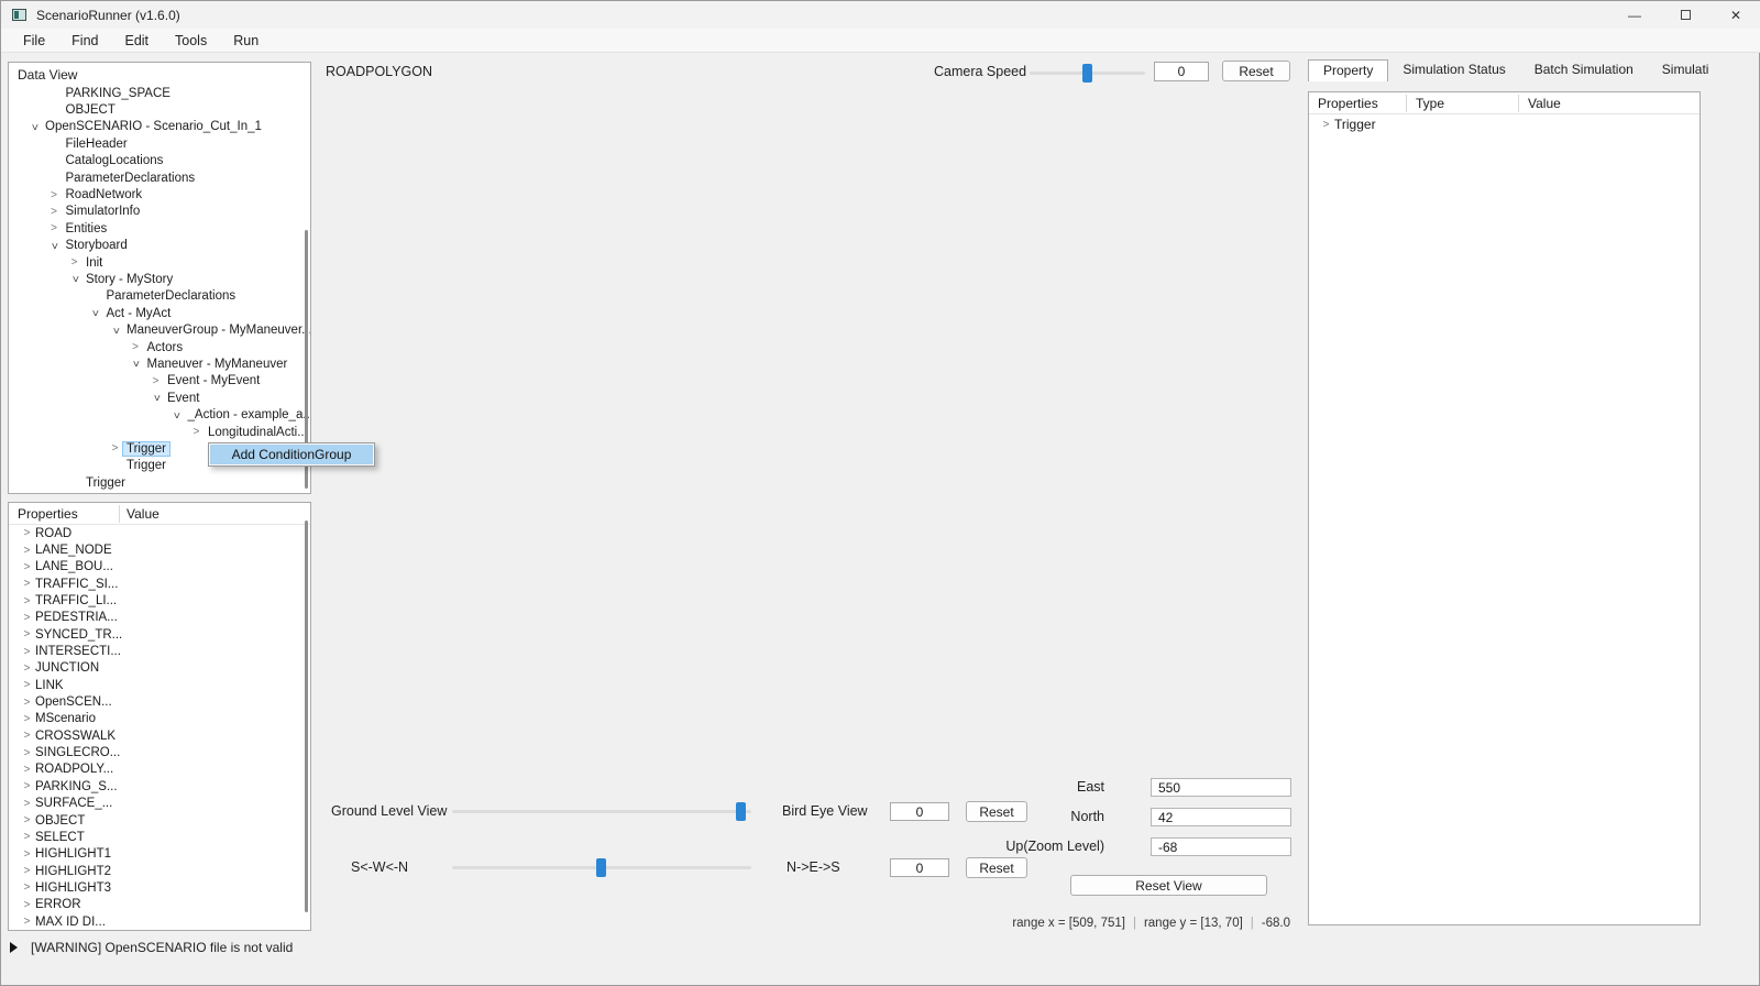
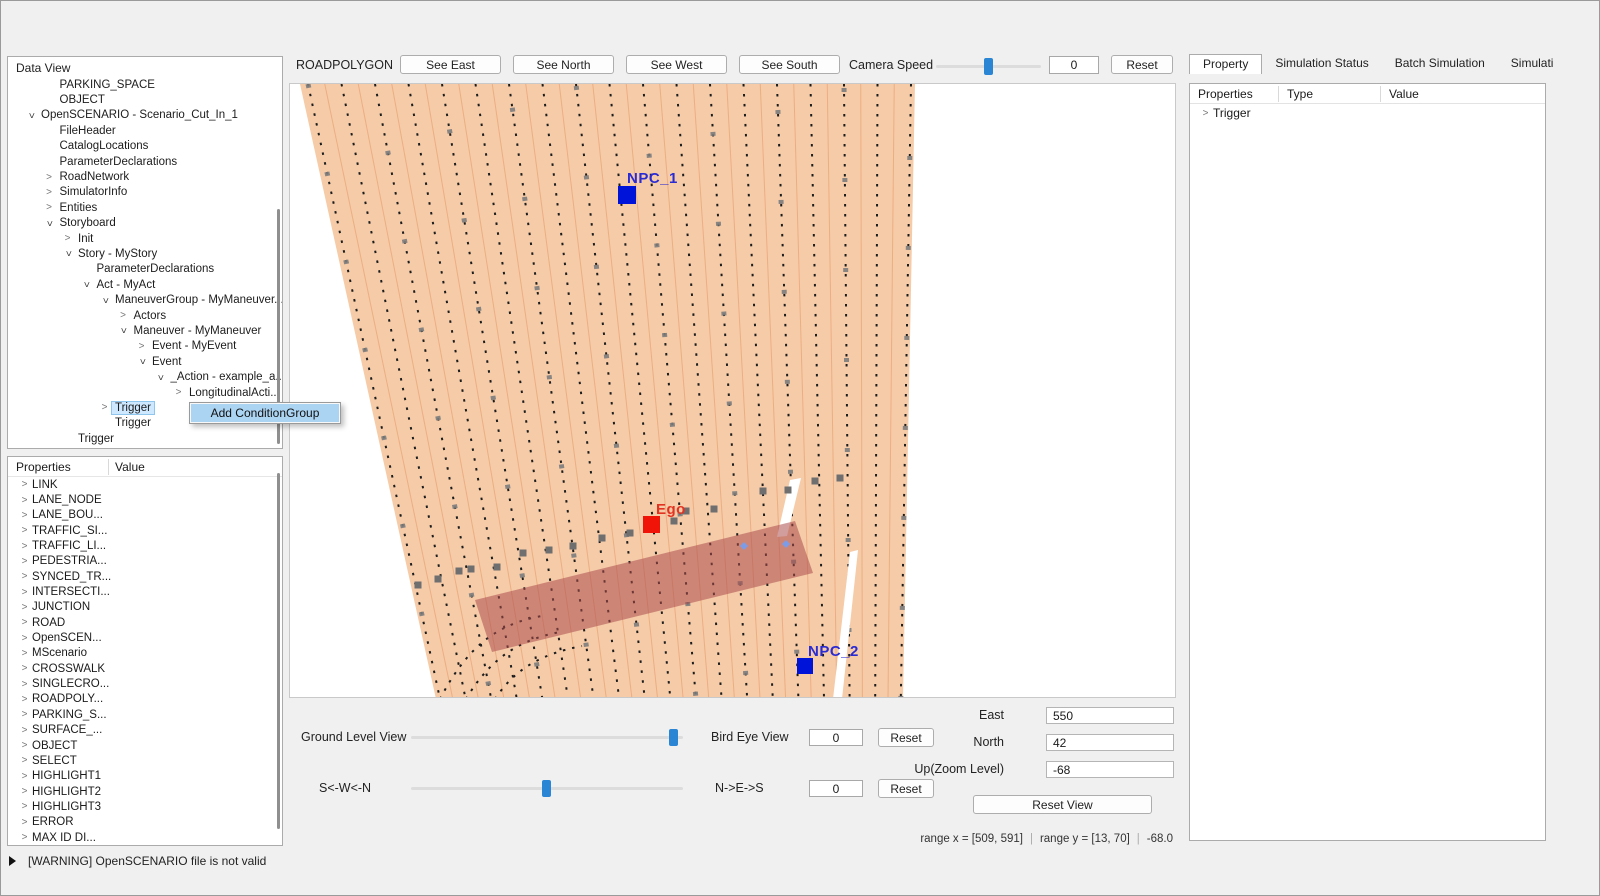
- ScenarioRunner (v1.6.0)
- —
- ✕
- File
- Find
- Edit
- Tools
- Run
  Data View
  PARKING_SPACE
  OBJECT
  OpenSCENARIO - Scenario_Cut_In_1
  FileHeader
  CatalogLocations
  ParameterDeclarations
  >
  RoadNetwork
  >
  SimulatorInfo
  >
  Entities
  Storyboard
  >
  Init
  Story - MyStory
  ParameterDeclarations
  Act - MyAct
  ManeuverGroup - MyManeuver.
  >
  Actors
  Maneuver - MyManeuver
  >
  Event - MyEvent
  Event
  _Action - example_a.
  >
  LongitudinalActi..
  >
  Trigger
  Trigger
  Trigger
  Properties
  Value
  >
- ROAD
+ LINK
  >
  LANE_NODE
  >
  LANE_BOU...
  >
  TRAFFIC_SI...
  >
  TRAFFIC_LI...
  >
  PEDESTRIA...
  >
  SYNCED_TR...
  >
  INTERSECTI...
  >
  JUNCTION
  >
- LINK
+ ROAD
  >
  OpenSCEN...
  >
  MScenario
  >
  CROSSWALK
  >
  SINGLECRO...
  >
  ROADPOLY...
  >
  PARKING_S...
  >
  SURFACE_...
  >
  OBJECT
  >
  SELECT
  >
  HIGHLIGHT1
  >
  HIGHLIGHT2
  >
  HIGHLIGHT3
  >
  ERROR
  >
  MAX ID DI...
  [WARNING] OpenSCENARIO file is not valid
  ROADPOLYGON
+ See East
+ See North
+ See West
+ See South
  Camera Speed
  0
  Reset
+ NPC_1
+ Ego
+ NPC_2
  Ground Level View
  Bird Eye View
  0
  Reset
  S<-W<-N
  N->E->S
  0
  Reset
  East
  550
  North
  42
  Up(Zoom Level)
  -68
  Reset View
- range x = [509, 751] | range y = [13, 70] | -68.0
+ range x = [509, 591] | range y = [13, 70] | -68.0
  Property
  Simulation Status
  Batch Simulation
  Simulati
  Properties
  Type
  Value
  >
  Trigger
  Add ConditionGroup
